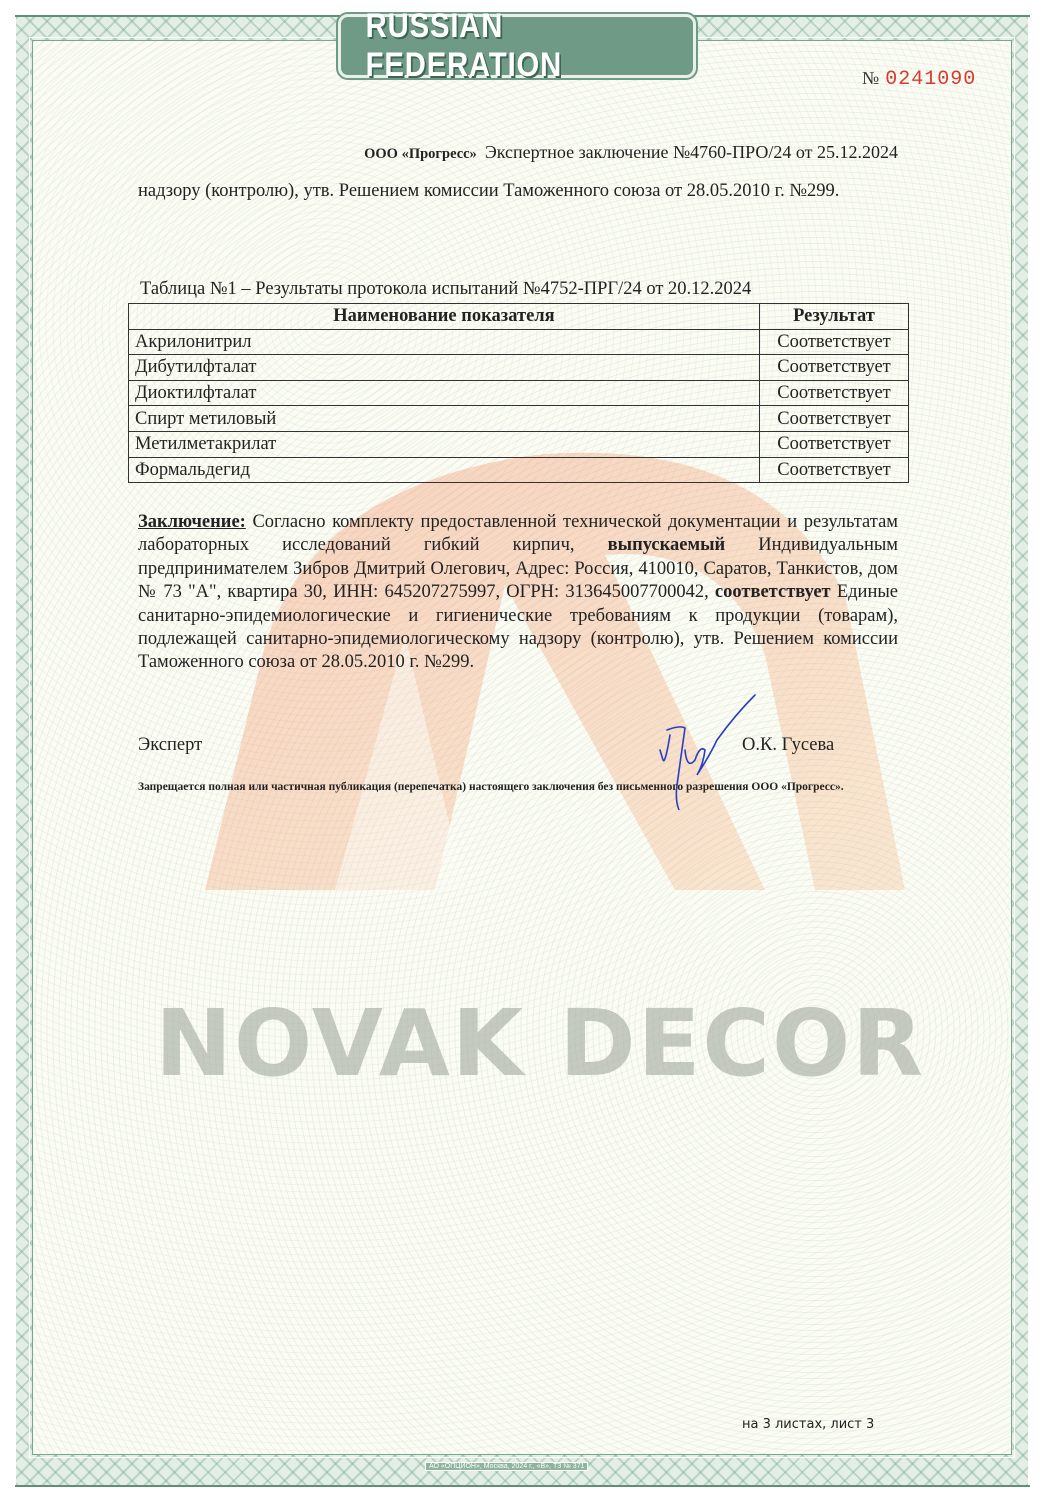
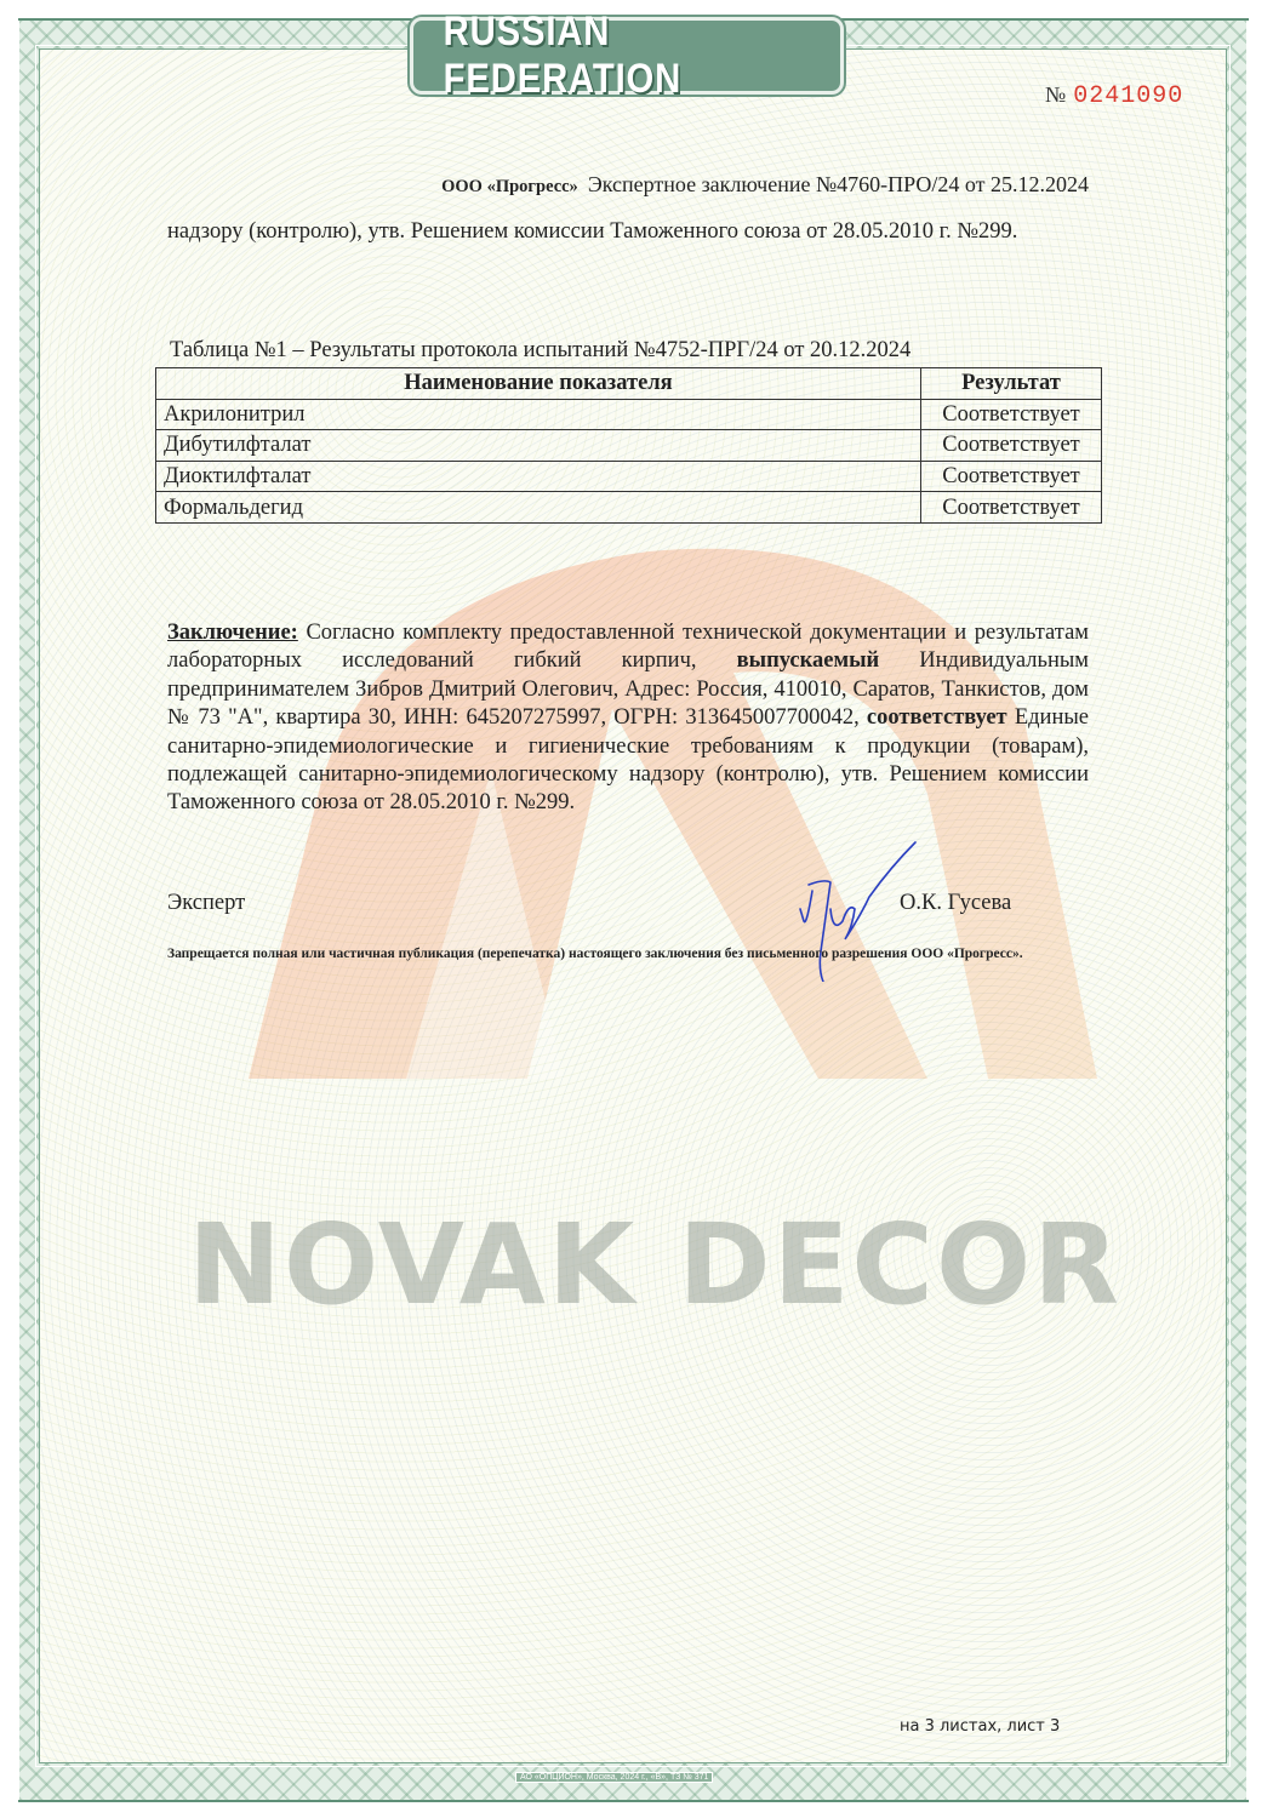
  RUSSIAN FEDERATION
  № 0241090
  NOVAK DECOR
  ООО «Прогресс» Экспертное заключение №4760-ПРО/24 от 25.12.2024
  надзору (контролю), утв. Решением комиссии Таможенного союза от 28.05.2010 г. №299.
  Таблица №1 – Результаты протокола испытаний №4752-ПРГ/24 от 20.12.2024
  Наименование показателя	Результат
  Акрилонитрил	Соответствует
  Дибутилфталат	Соответствует
  Диоктилфталат	Соответствует
- Спирт метиловый	Соответствует
- Метилметакрилат	Соответствует
  Формальдегид	Соответствует
  Заключение: Согласно комплекту предоставленной технической документации и результатам лабораторных исследований гибкий кирпич, выпускаемый Индивидуальным предпринимателем Зибров Дмитрий Олегович, Адрес: Россия, 410010, Саратов, Танкистов, дом № 73 "А", квартира 30, ИНН: 645207275997, ОГРН: 313645007700042, соответствует Единые санитарно-эпидемиологические и гигиенические требованиям к продукции (товарам), подлежащей санитарно-эпидемиологическому надзору (контролю), утв. Решением комиссии Таможенного союза от 28.05.2010 г. №299.
  Эксперт
  О.К. Гусева
  Запрещается полная или частичная публикация (перепечатка) настоящего заключения без письменного разрешения ООО «Прогресс».
  на 3 листах, лист 3
